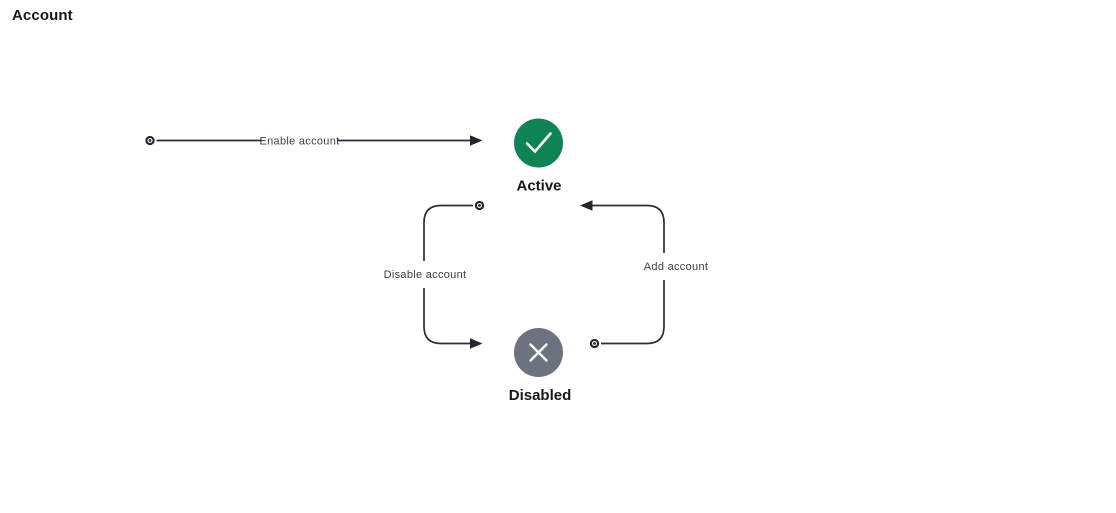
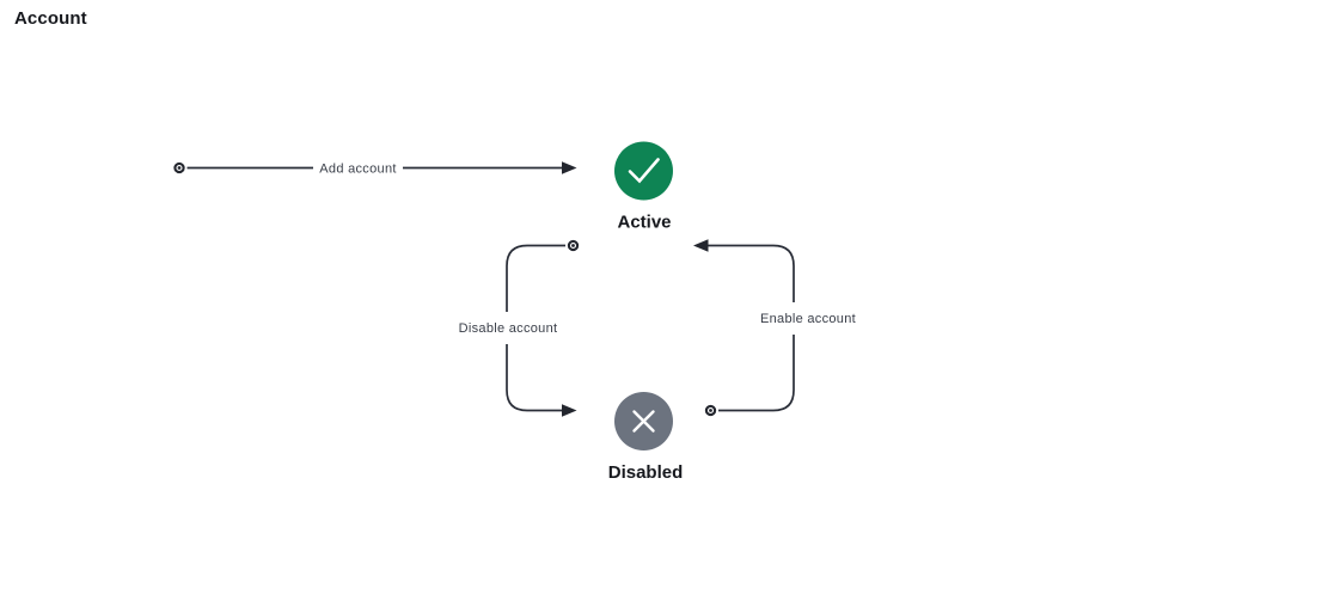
  Account
- Enable account
+ Add account
  Disable account
- Add account
+ Enable account
  Active
  Disabled
